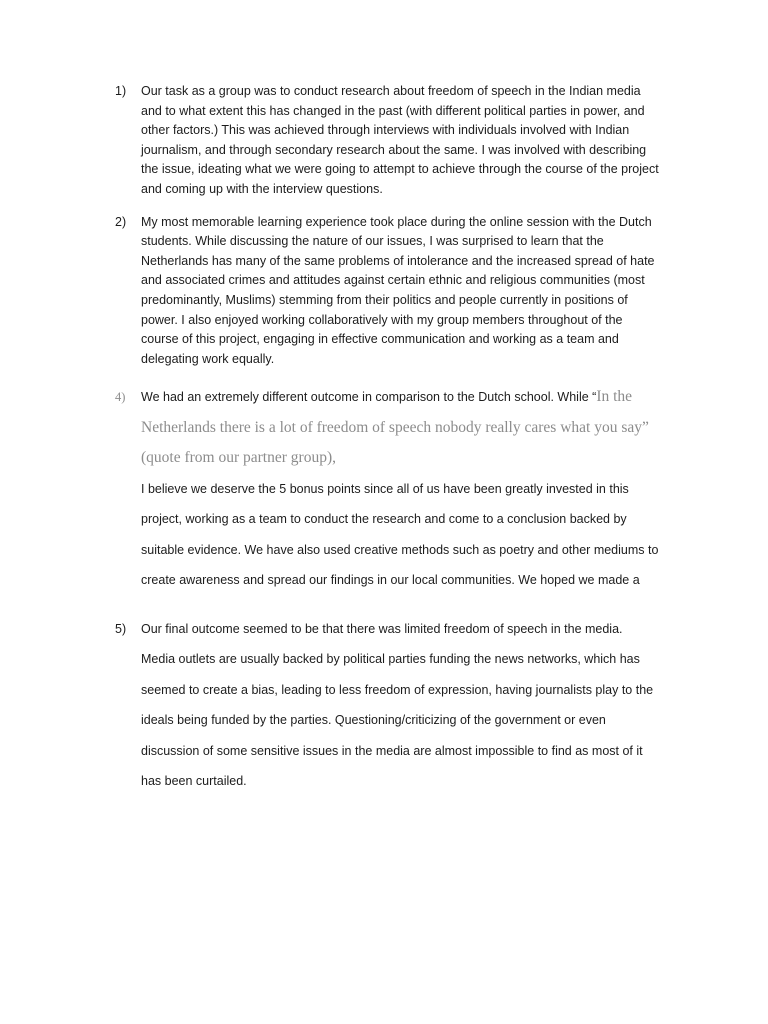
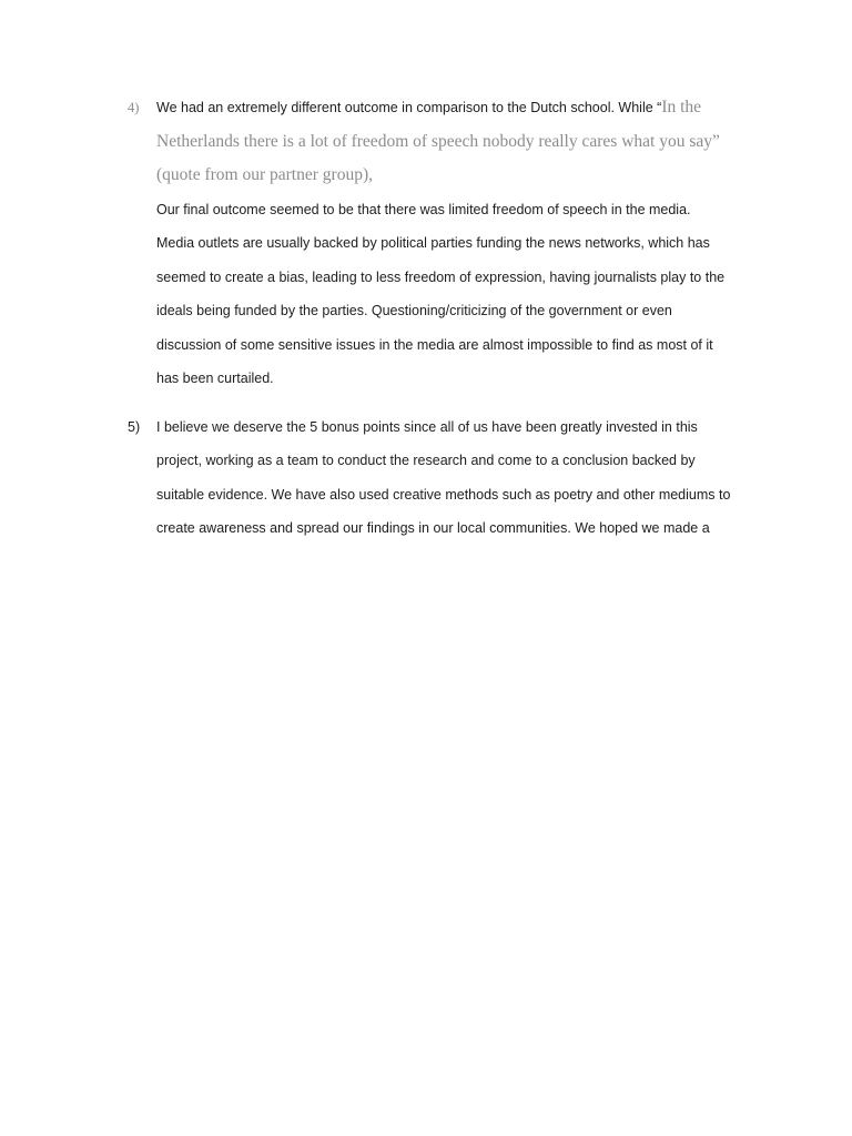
- 1)
- Our task as a group was to conduct research about freedom of speech in the Indian media and to what extent this has changed in the past (with different political parties in power, and other factors.) This was achieved through interviews with individuals involved with Indian journalism, and through secondary research about the same. I was involved with describing the issue, ideating what we were going to attempt to achieve through the course of the project and coming up with the interview questions.
- 2)
- My most memorable learning experience took place during the online session with the Dutch students. While discussing the nature of our issues, I was surprised to learn that the Netherlands has many of the same problems of intolerance and the increased spread of hate and associated crimes and attitudes against certain ethnic and religious communities (most predominantly, Muslims) stemming from their politics and people currently in positions of power. I also enjoyed working collaboratively with my group members throughout of the course of this project, engaging in effective communication and working as a team and delegating work equally.
  4)
  We had an extremely different outcome in comparison to the Dutch school. While “In the Netherlands there is a lot of freedom of speech nobody really cares what you say” (quote from our partner group),
- I believe we deserve the 5 bonus points since all of us have been greatly invested in this project, working as a team to conduct the research and come to a conclusion backed by suitable evidence. We have also used creative methods such as poetry and other mediums to create awareness and spread our findings in our local communities. We hoped we made a
+ Our final outcome seemed to be that there was limited freedom of speech in the media. Media outlets are usually backed by political parties funding the news networks, which has seemed to create a bias, leading to less freedom of expression, having journalists play to the ideals being funded by the parties. Questioning/criticizing of the government or even discussion of some sensitive issues in the media are almost impossible to find as most of it has been curtailed.
  5)
- Our final outcome seemed to be that there was limited freedom of speech in the media. Media outlets are usually backed by political parties funding the news networks, which has seemed to create a bias, leading to less freedom of expression, having journalists play to the ideals being funded by the parties. Questioning/criticizing of the government or even discussion of some sensitive issues in the media are almost impossible to find as most of it has been curtailed.
+ I believe we deserve the 5 bonus points since all of us have been greatly invested in this project, working as a team to conduct the research and come to a conclusion backed by suitable evidence. We have also used creative methods such as poetry and other mediums to create awareness and spread our findings in our local communities. We hoped we made a
